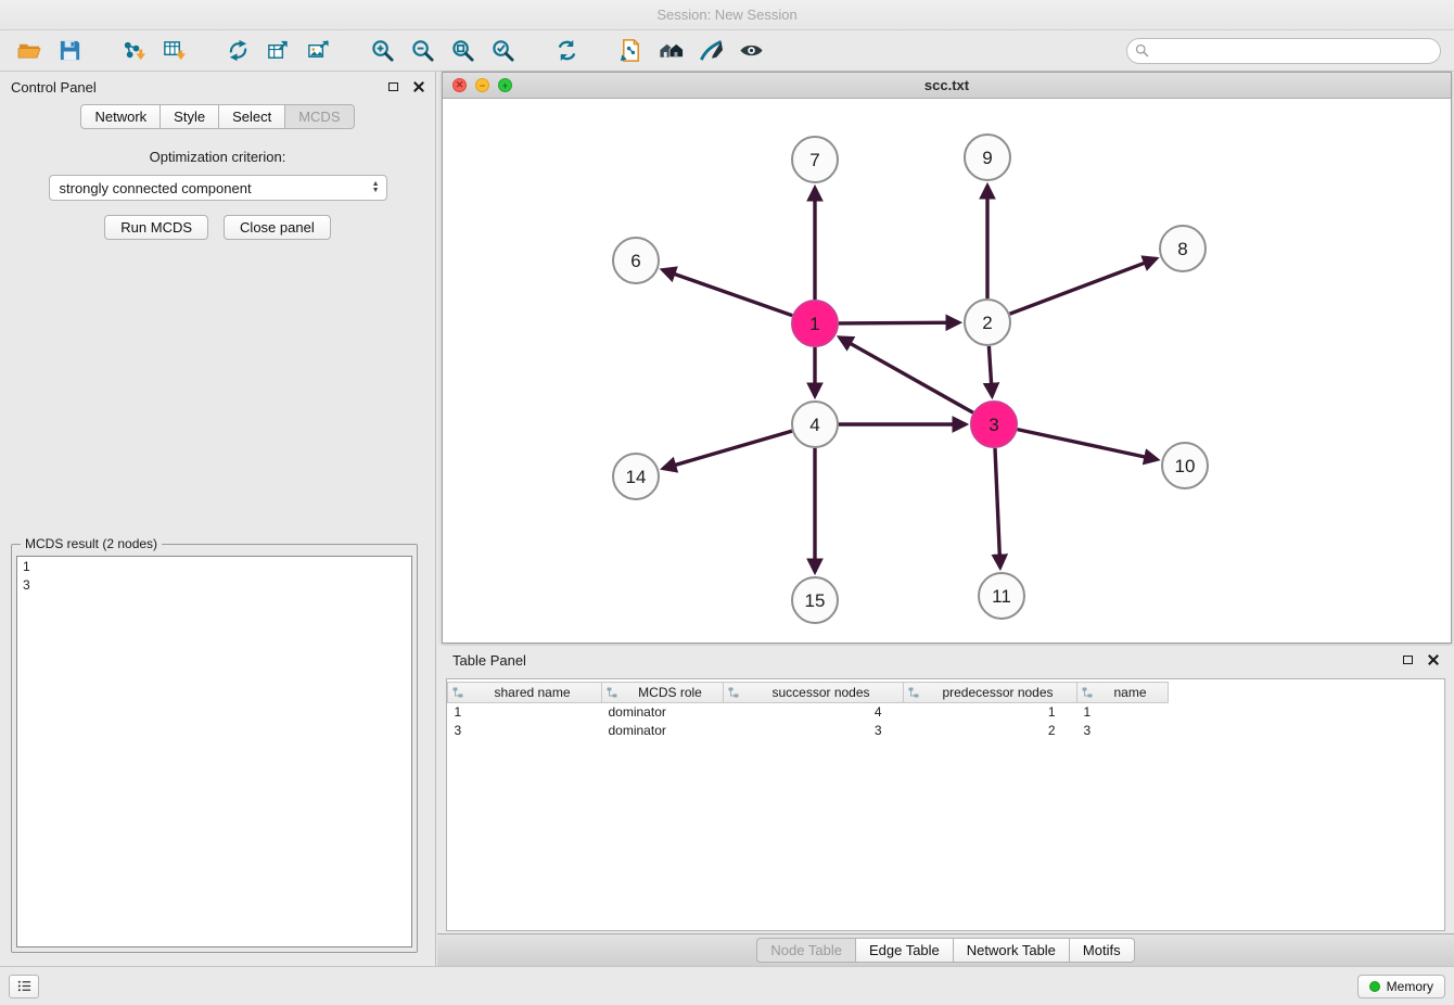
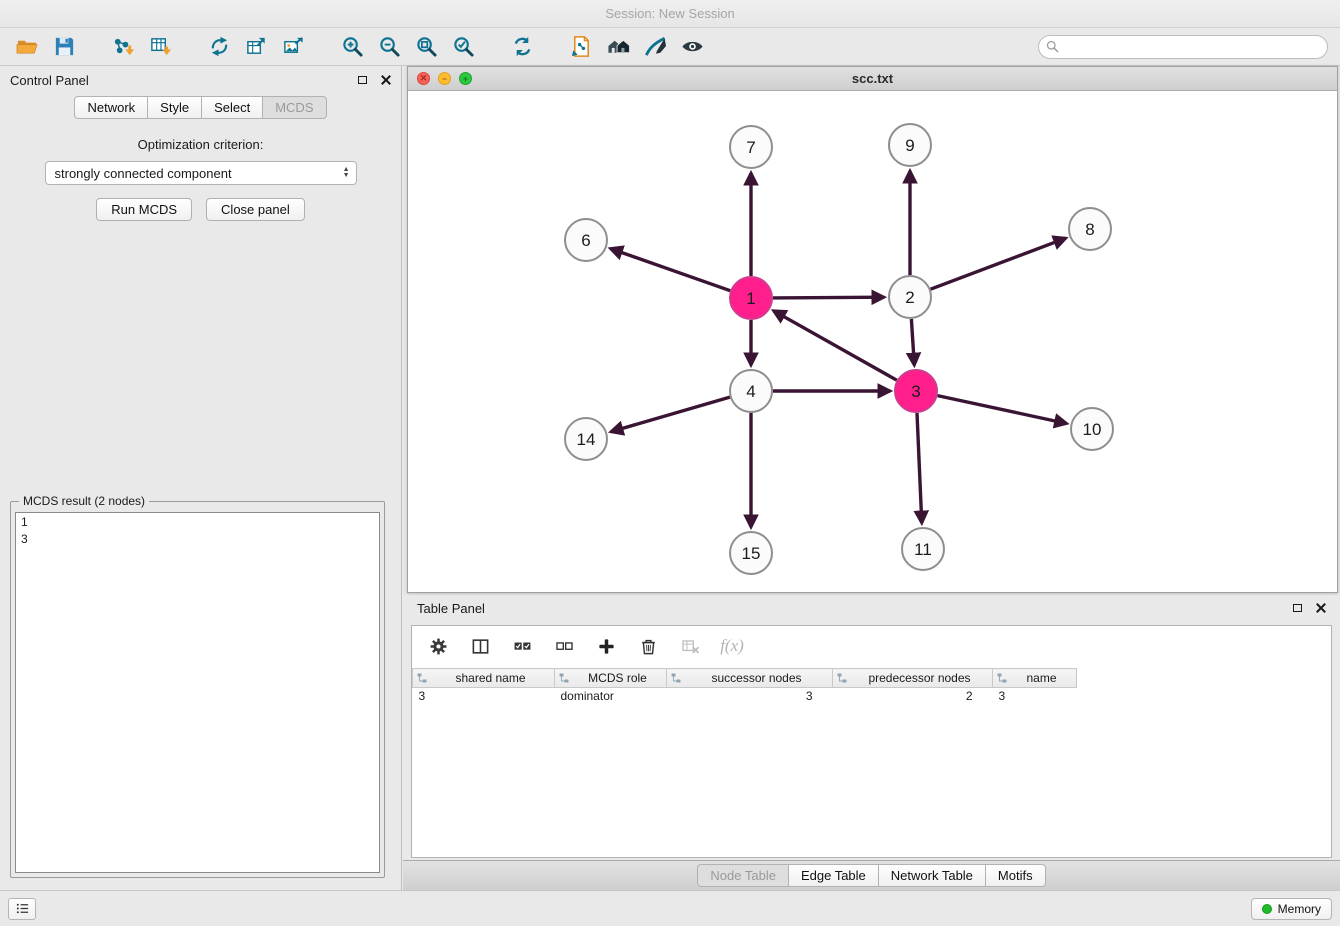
  Session: New Session
  Control Panel
  Network
  Style
  Select
  MCDS
  Optimization criterion:
  strongly connected component
  Run MCDS
  Close panel
  MCDS result (2 nodes)
  1
  3
  scc.txt
  7
  9
  6
  8
  1
  2
  4
  3
  14
  10
  15
  11
  Table Panel
+ f(x)
  shared name	MCDS role	successor nodes	predecessor nodes	name
- 1	dominator	4	1	1
  3	dominator	3	2	3
  Node Table
  Edge Table
  Network Table
  Motifs
  Memory
